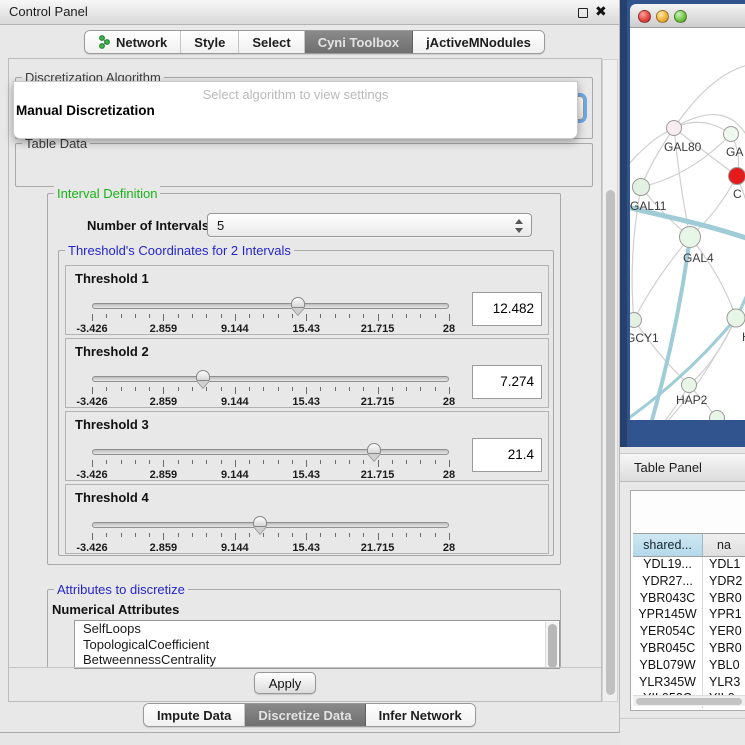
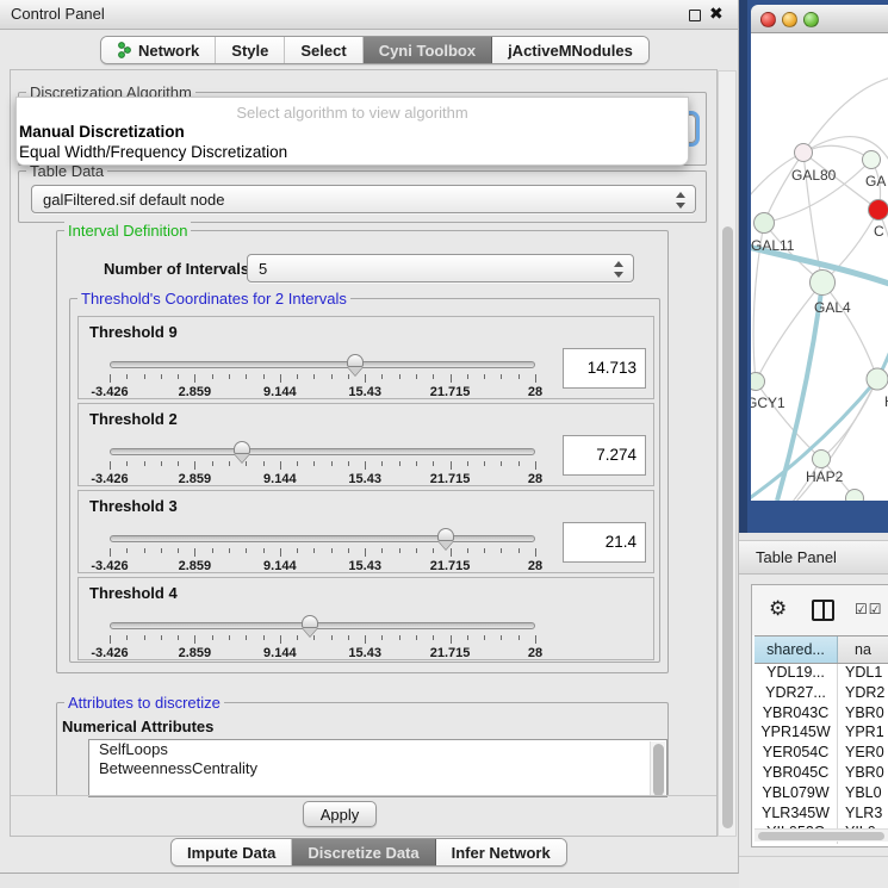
  Control Panel
  ✖
  Network
  Style
  Select
  Cyni Toolbox
  jActiveMNodules
  Discretization Algorithm
- Select algorithm to view settings
+ Select algorithm to view algorithm
  Manual Discretization
+ Equal Width/Frequency Discretization
  Table Data
+ galFiltered.sif default node
  Interval Definition
  Number of Intervals
  5
  Threshold's Coordinates for 2 Intervals
- Threshold 1
+ Threshold 9
  -3.426
  2.859
  9.144
  15.43
  21.715
  28
- 12.482
+ 14.713
  Threshold 2
  -3.426
  2.859
  9.144
  15.43
  21.715
  28
  7.274
  Threshold 3
  -3.426
  2.859
  9.144
  15.43
  21.715
  28
  21.4
  Threshold 4
  -3.426
  2.859
  9.144
  15.43
  21.715
  28
  Attributes to discretize
  Numerical Attributes
  SelfLoops
- TopologicalCoefficient
  BetweennessCentrality
  Apply
  Impute Data
  Discretize Data
  Infer Network
  GAL80
  GA
  C
  GAL11
  GAL4
  GCY1
  HAP2
  Table Panel
+ ⚙
+ ☑☑
  shared...
  na
  YDL19...
  YDL1
  YDR27...
  YDR2
  YBR043C
  YBR0
  YPR145W
  YPR1
  YER054C
  YER0
  YBR045C
  YBR0
  YBL079W
  YBL0
  YLR345W
  YLR3
